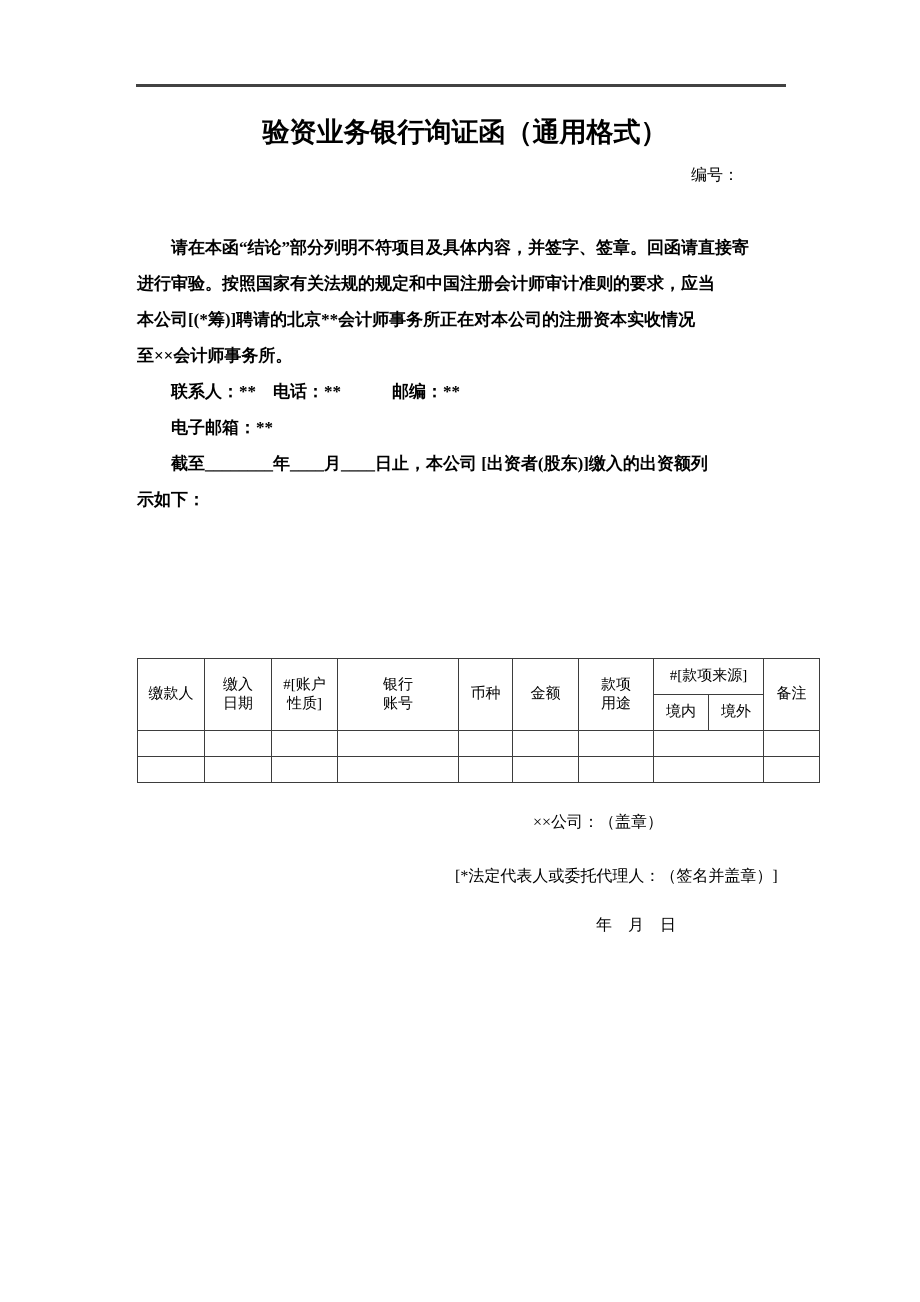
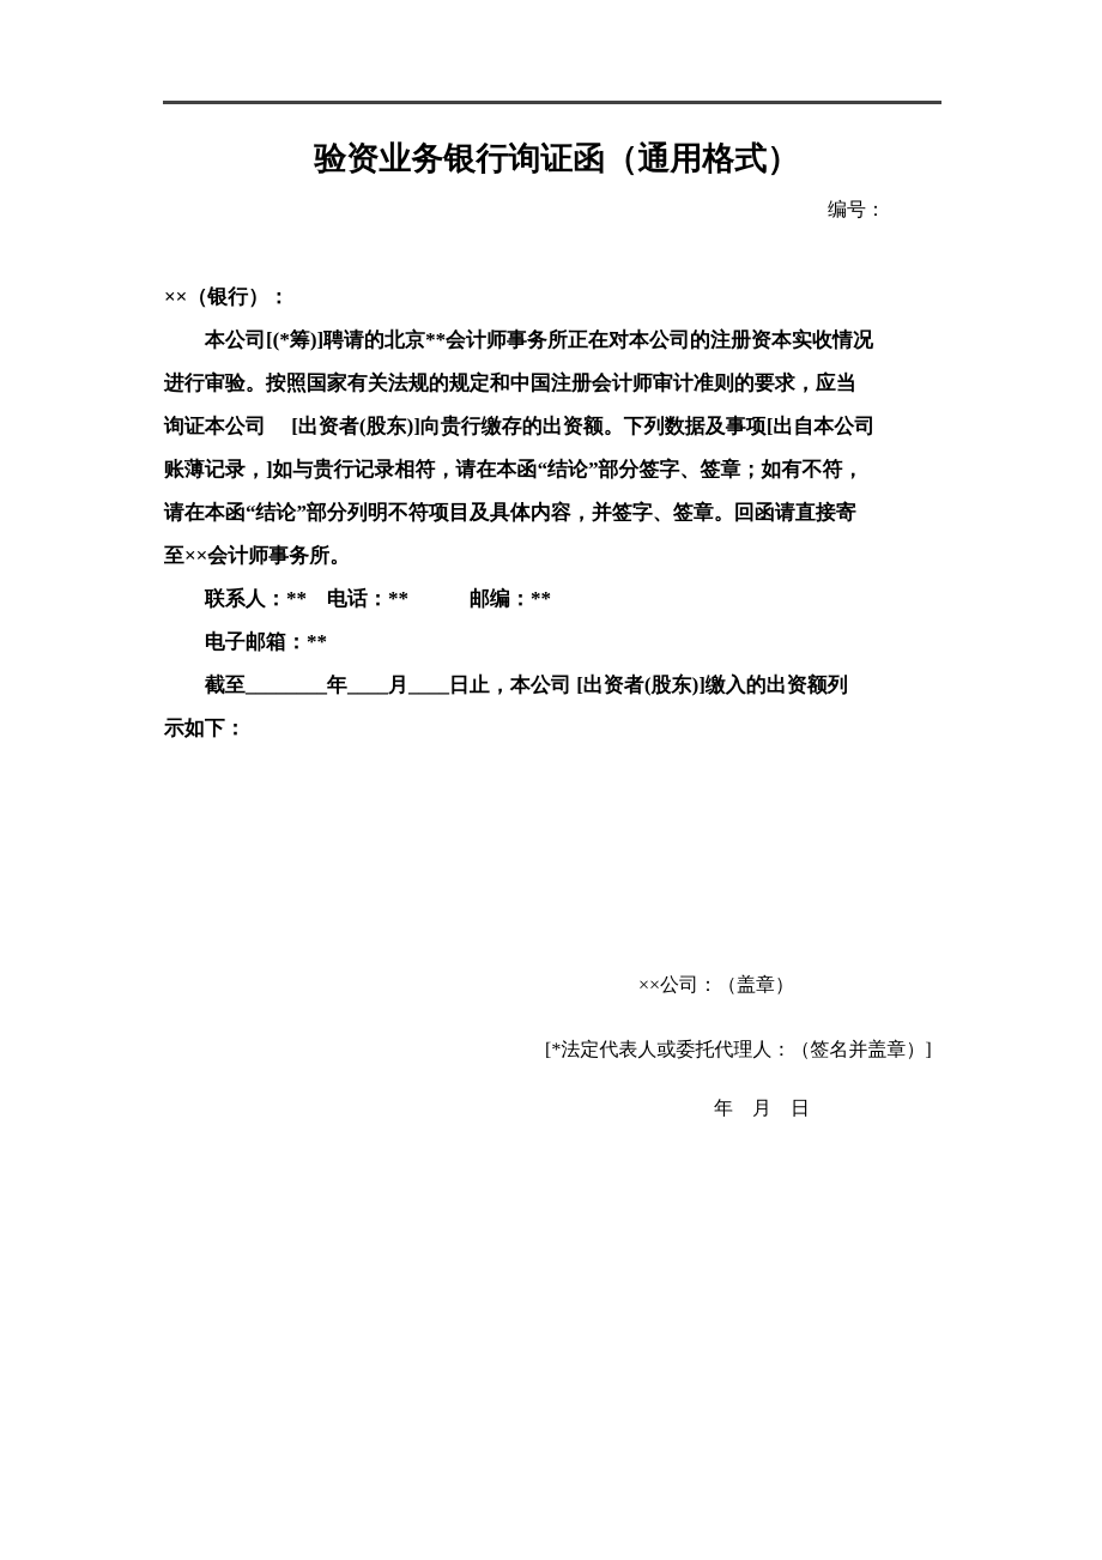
  验资业务银行询证函（通用格式）
  编号：
+ ××（银行）：
- 请在本函“结论”部分列明不符项目及具体内容，并签字、签章。回函请直接寄
+ 本公司[(*筹)]聘请的北京**会计师事务所正在对本公司的注册资本实收情况
  进行审验。按照国家有关法规的规定和中国注册会计师审计准则的要求，应当
+ 询证本公司 [出资者(股东)]向贵行缴存的出资额。下列数据及事项[出自本公司
+ 账薄记录，]如与贵行记录相符，请在本函“结论”部分签字、签章；如有不符，
- 本公司[(*筹)]聘请的北京**会计师事务所正在对本公司的注册资本实收情况
+ 请在本函“结论”部分列明不符项目及具体内容，并签字、签章。回函请直接寄
  至××会计师事务所。
  联系人：** 电话：** 邮编：**
  电子邮箱：**
  截至________年____月____日止，本公司 [出资者(股东)]缴入的出资额列
  示如下：
- 缴款人	缴入 日期	#[账户 性质]	银行 账号	币种	金额	款项 用途	#[款项来源]	备注
- 境内	境外
  ××公司：（盖章）
  [*法定代表人或委托代理人：（签名并盖章）]
  年 月 日
